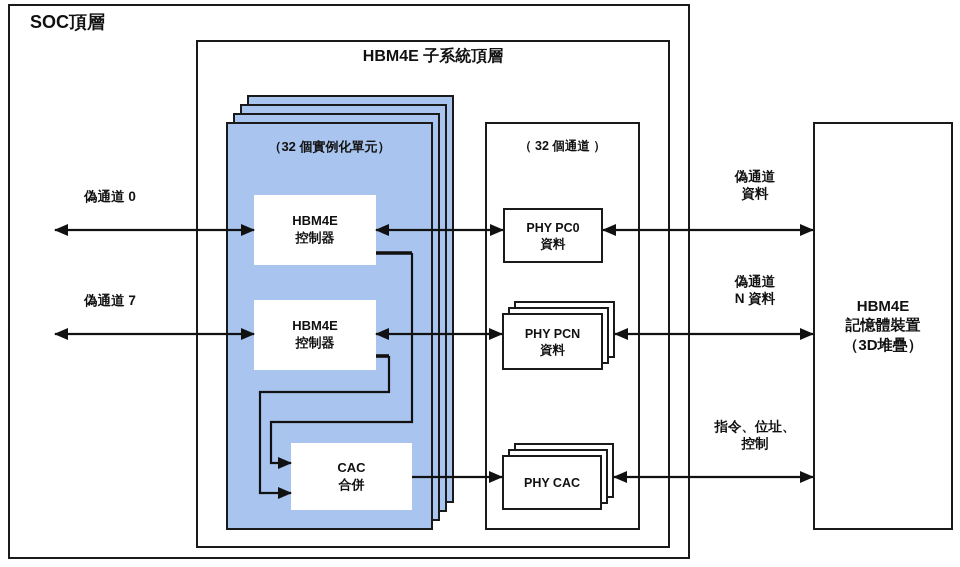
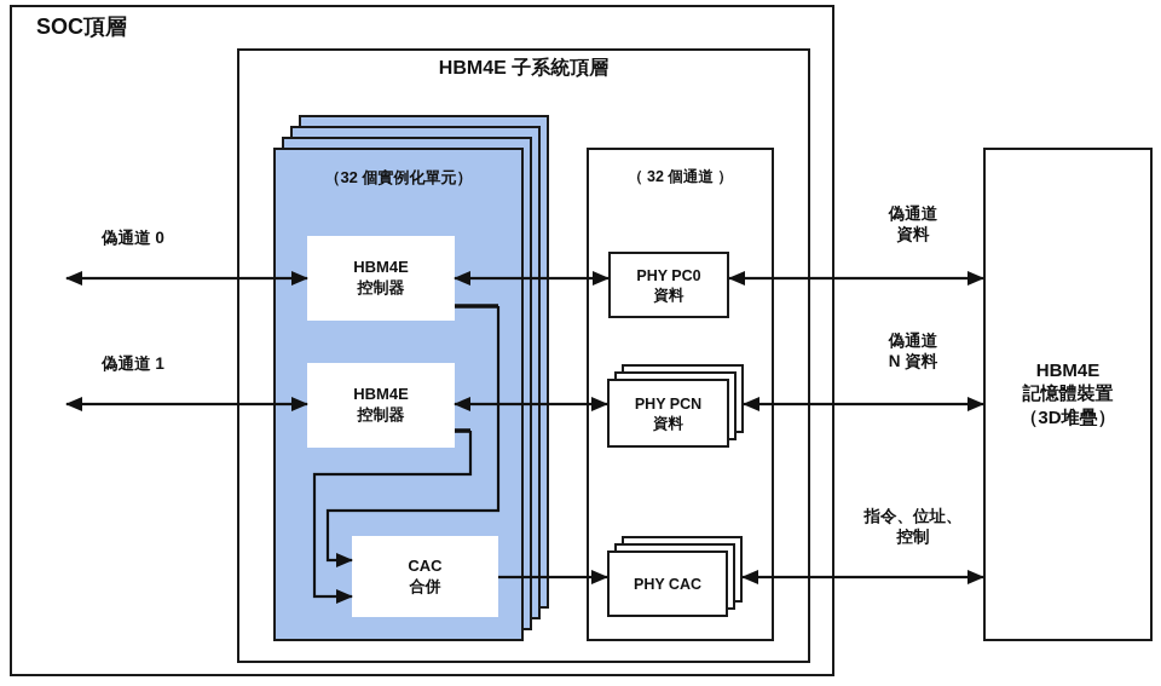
  SOC頂層
  HBM4E 子系統頂層
  （32 個實例化單元）
  HBM4E
  控制器
  HBM4E
  控制器
  CAC
  合併
  （ 32 個通道 ）
  PHY PC0
  資料
  PHY PCN
  資料
  PHY CAC
  HBM4E
  記憶體裝置
  （3D堆疊）
  偽通道 0
- 偽通道 7
+ 偽通道 1
  偽通道
  資料
  偽通道
  N 資料
  指令、位址、
  控制
